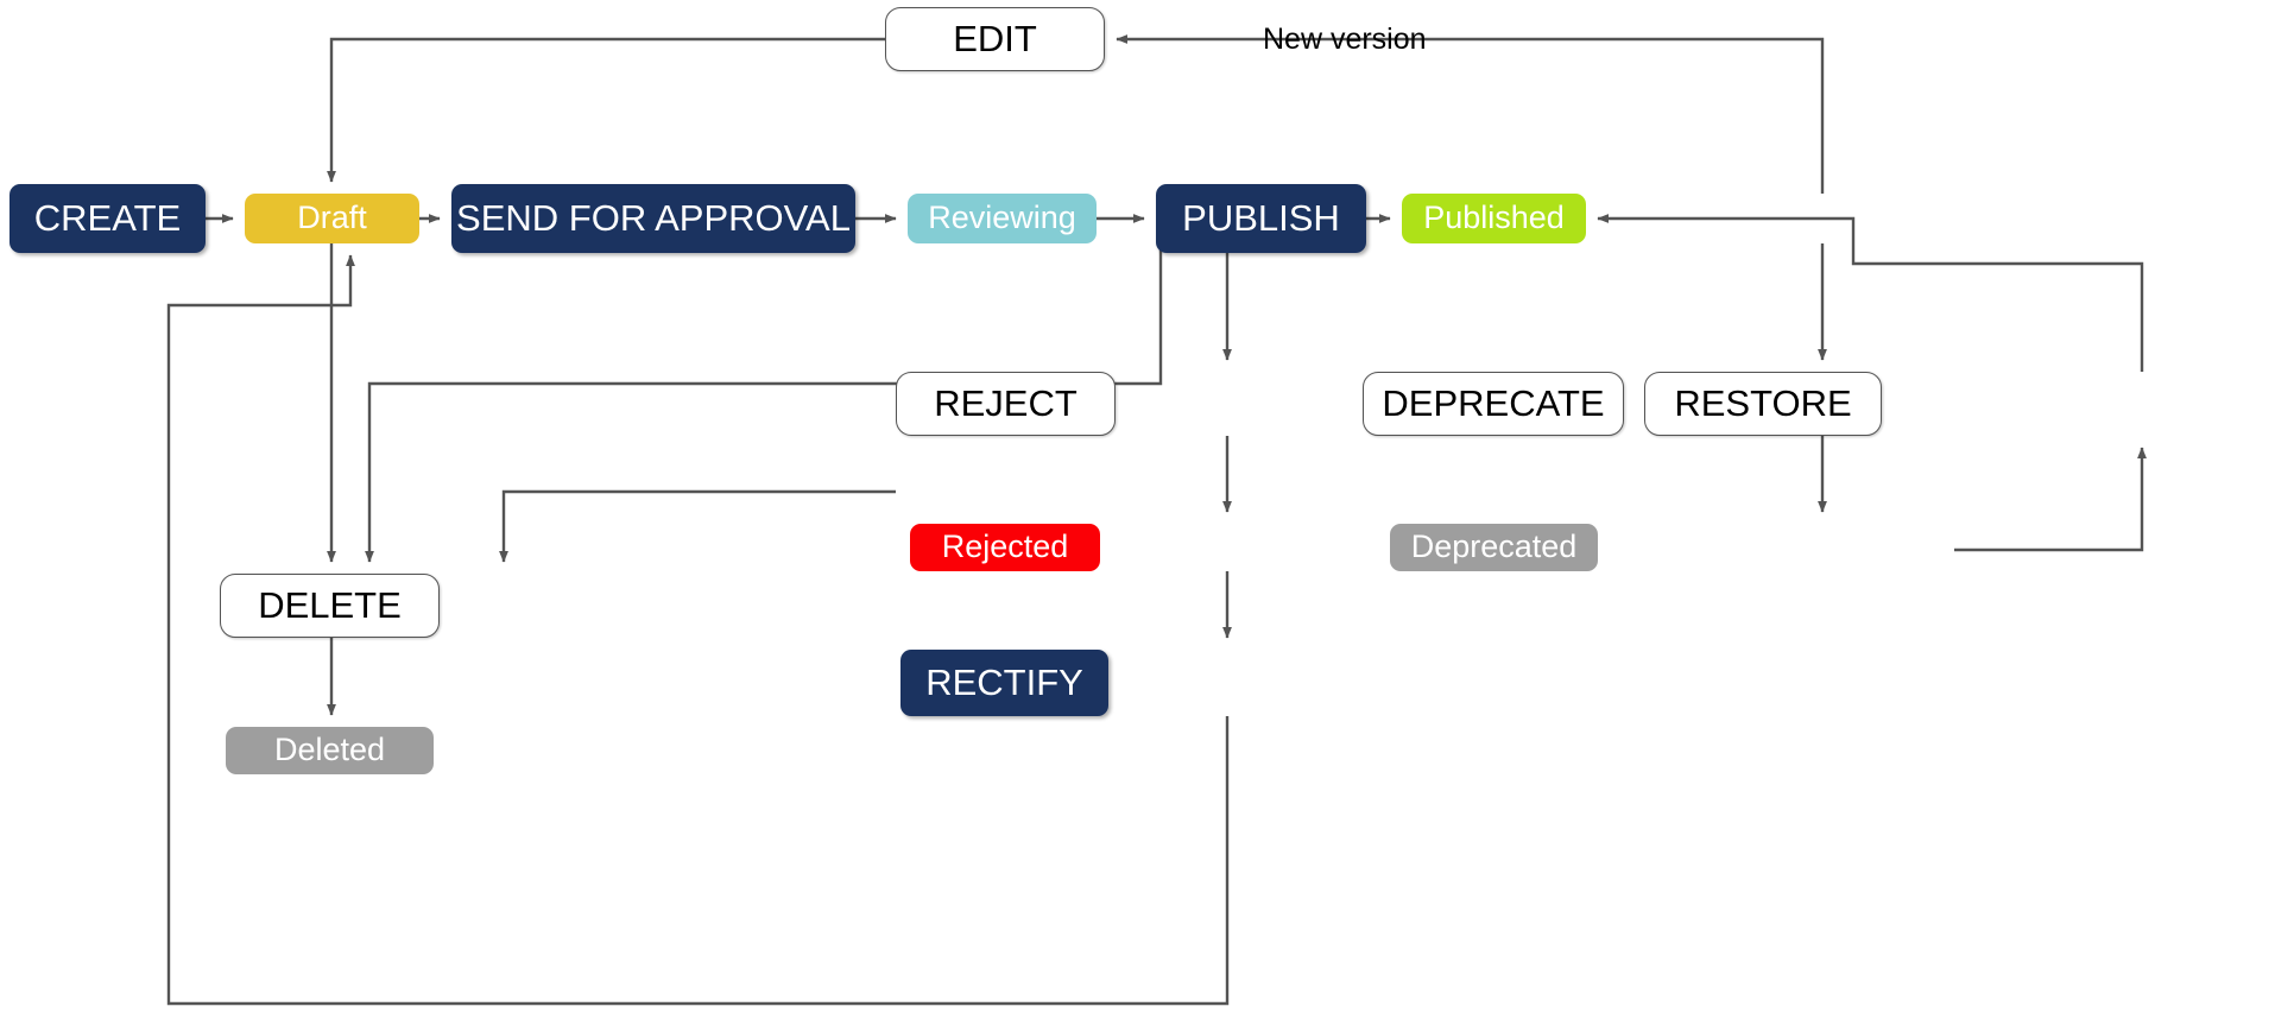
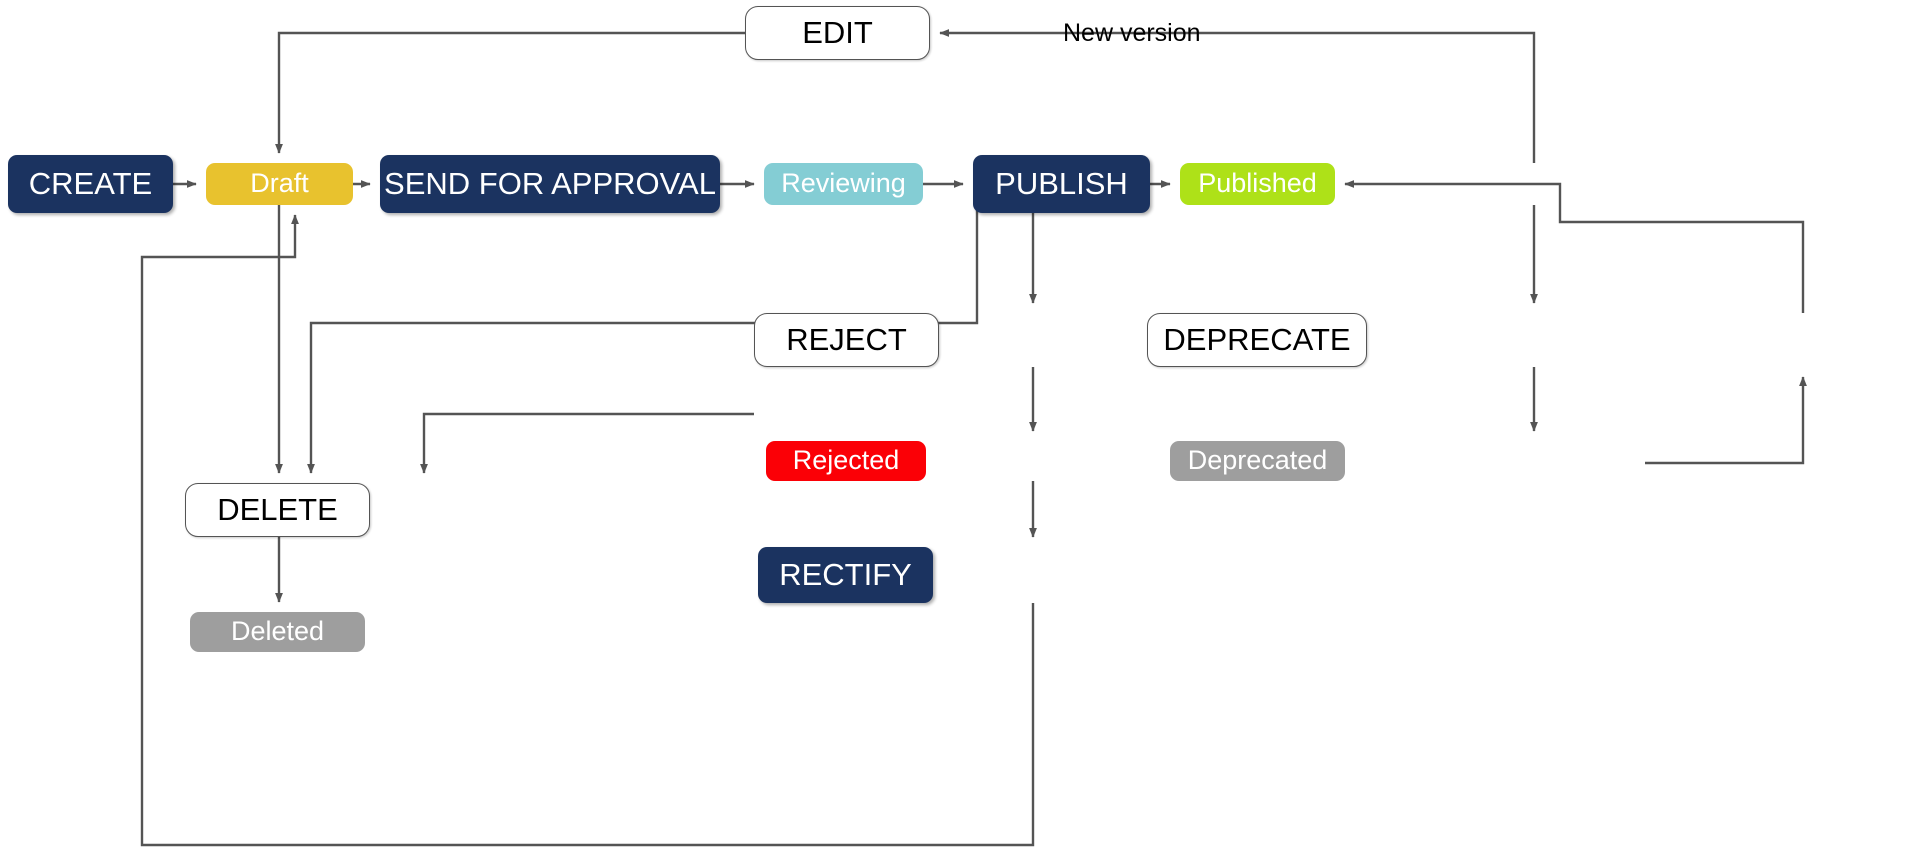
  CREATE
  Draft
  SEND FOR APPROVAL
  Reviewing
  PUBLISH
  Published
  EDIT
  REJECT
  Rejected
  RECTIFY
  DELETE
  Deleted
  DEPRECATE
  Deprecated
- RESTORE
  New version
